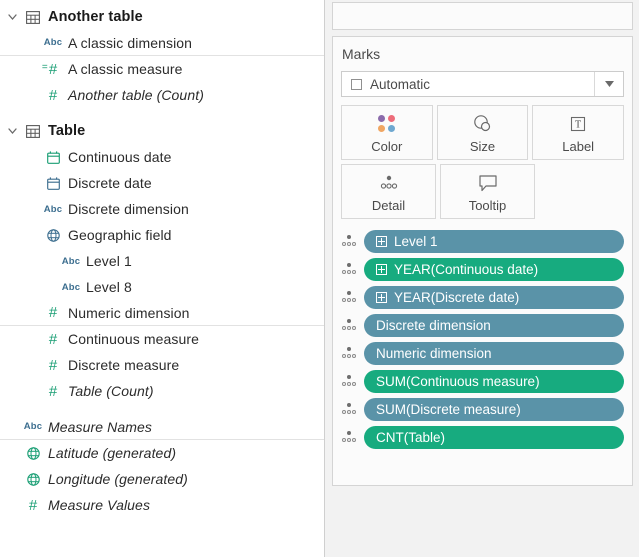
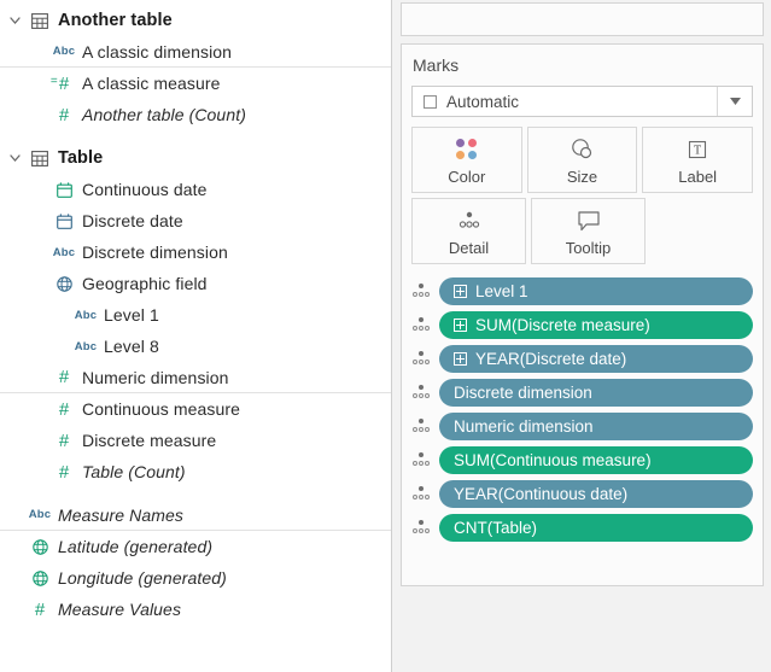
  Another table
  Abc
  A classic dimension
  #
  A classic measure
  #
  Another table (Count)
  Table
  Continuous date
  Discrete date
  Abc
  Discrete dimension
  Geographic field
  Abc
  Level 1
  Abc
  Level 8
  #
  Numeric dimension
  #
  Continuous measure
  #
  Discrete measure
  #
  Table (Count)
  Abc
  Measure Names
  Latitude (generated)
  Longitude (generated)
  #
  Measure Values
  Marks
  Automatic
  Color
  Size
  T
  Label
  Detail
  Tooltip
  Level 1
- YEAR(Continuous date)
+ SUM(Discrete measure)
  YEAR(Discrete date)
  Discrete dimension
  Numeric dimension
  SUM(Continuous measure)
- SUM(Discrete measure)
+ YEAR(Continuous date)
  CNT(Table)
